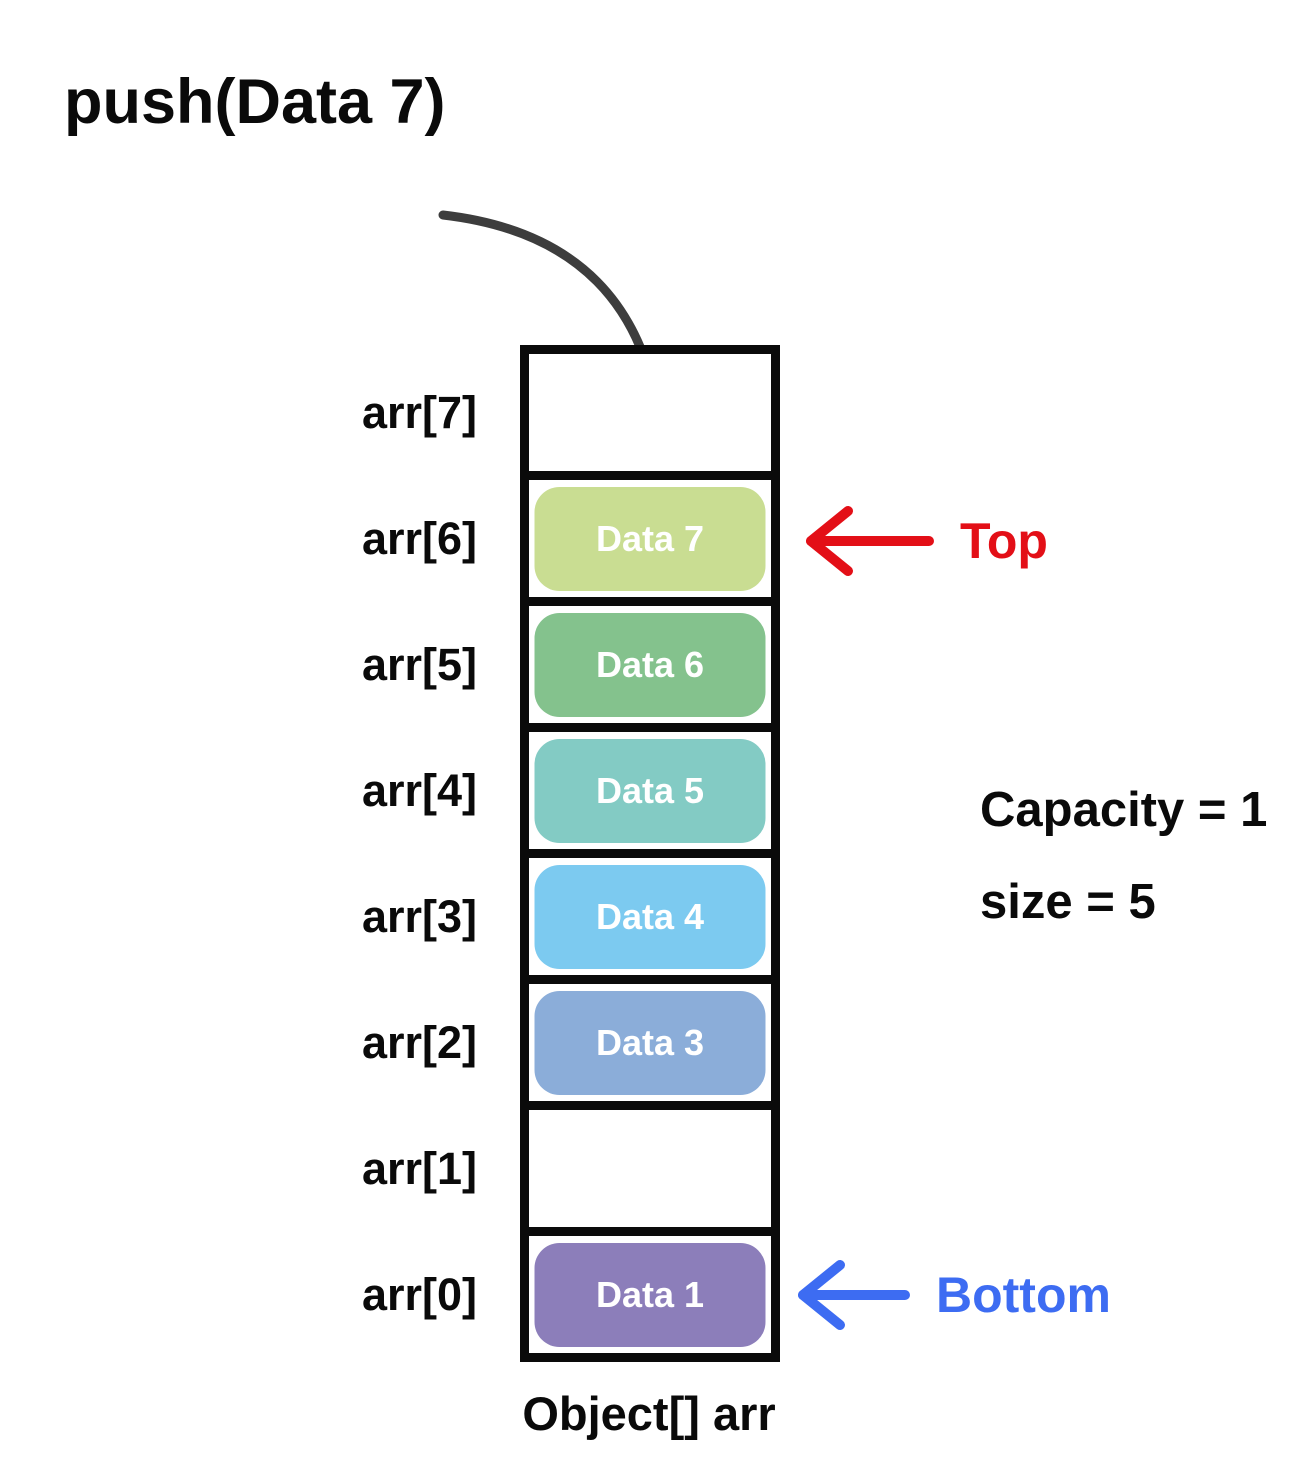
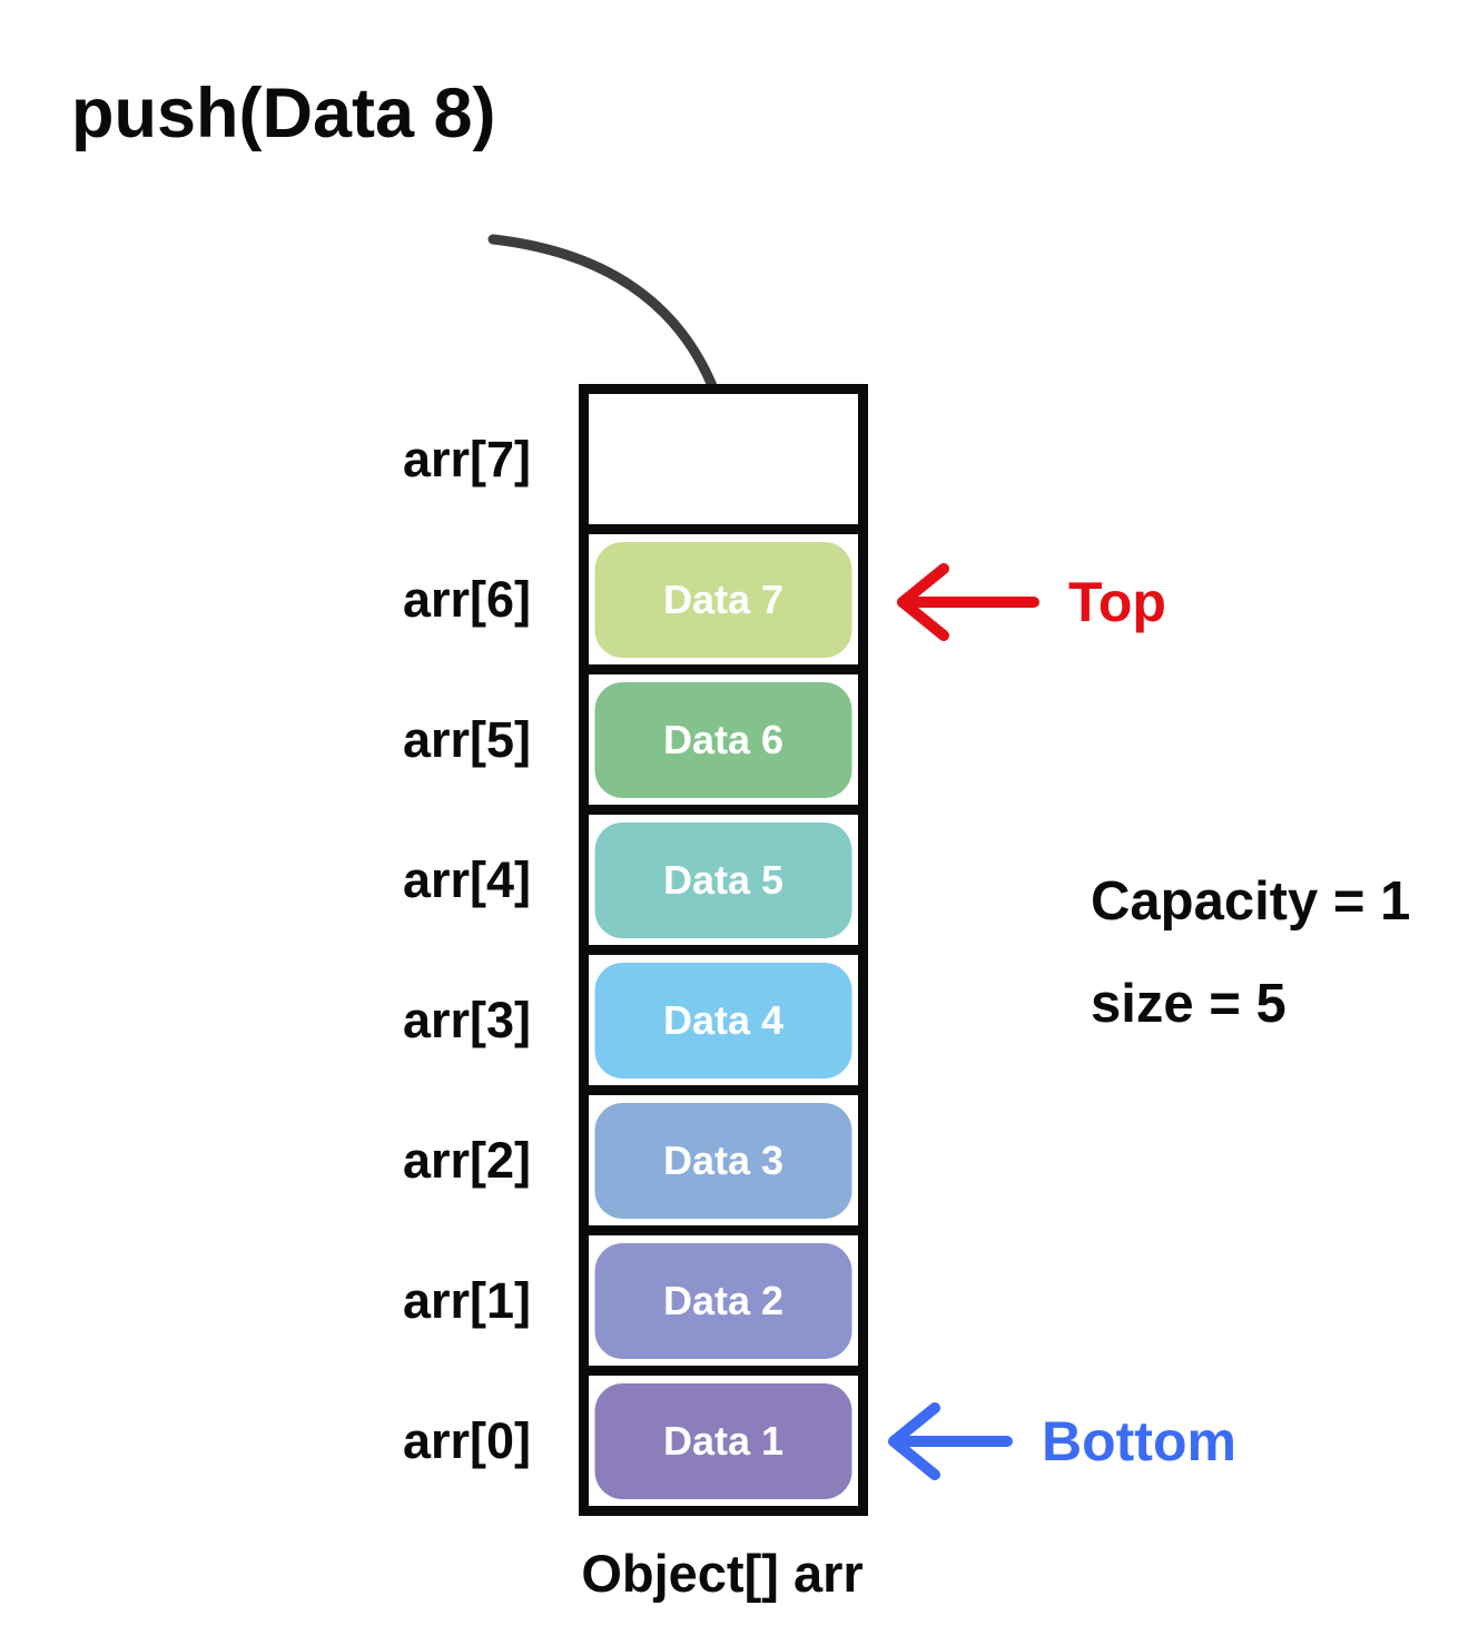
- push(Data 7)
+ push(Data 8)
  arr[7]
  arr[6]
  Data 7
  arr[5]
  Data 6
  arr[4]
  Data 5
  arr[3]
  Data 4
  arr[2]
  Data 3
  arr[1]
+ Data 2
  arr[0]
  Data 1
  Top
  Bottom
  Capacity = 1
  size = 5
  Object[] arr
